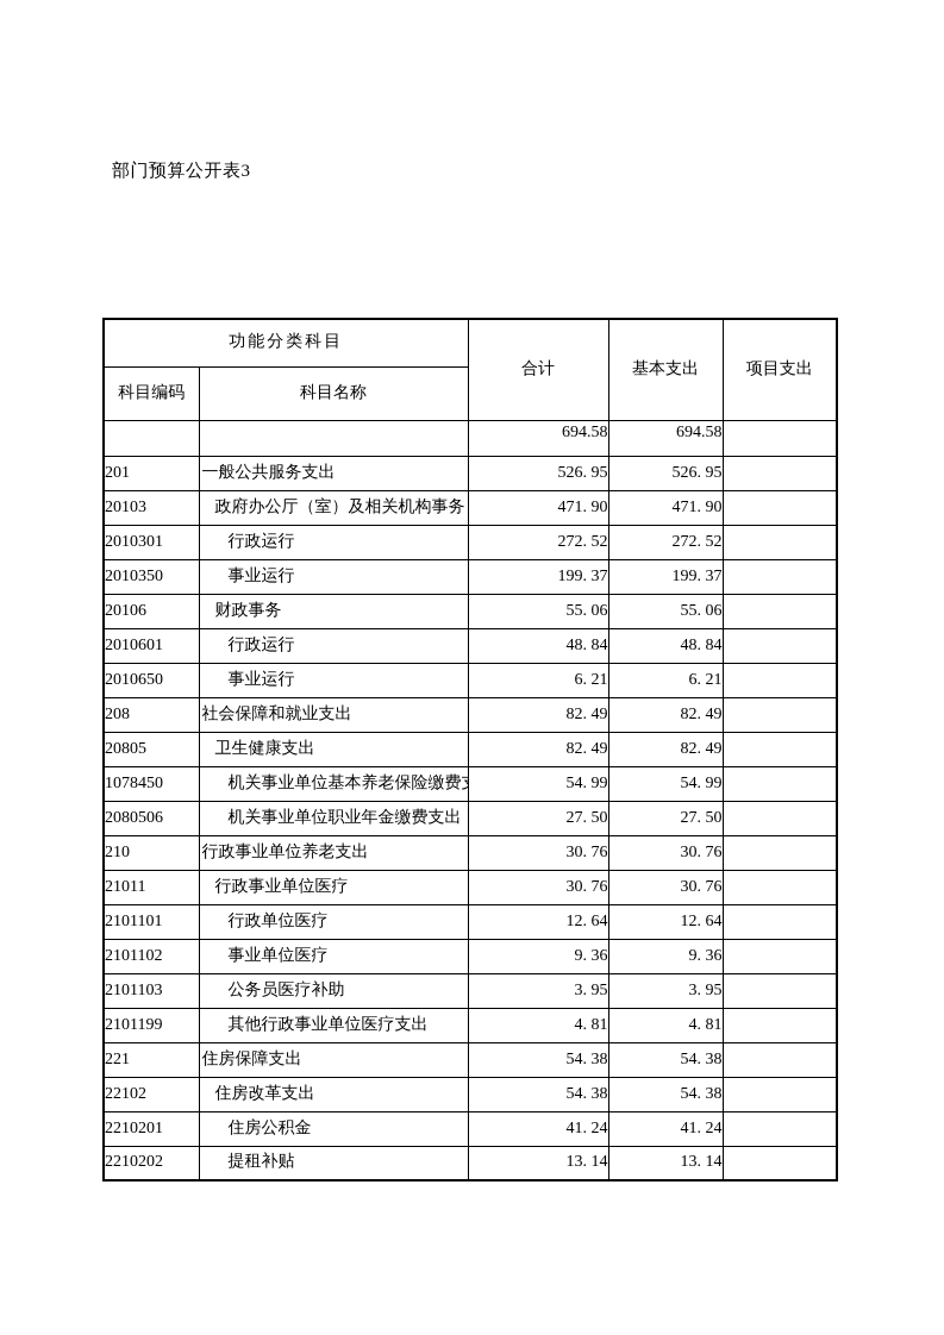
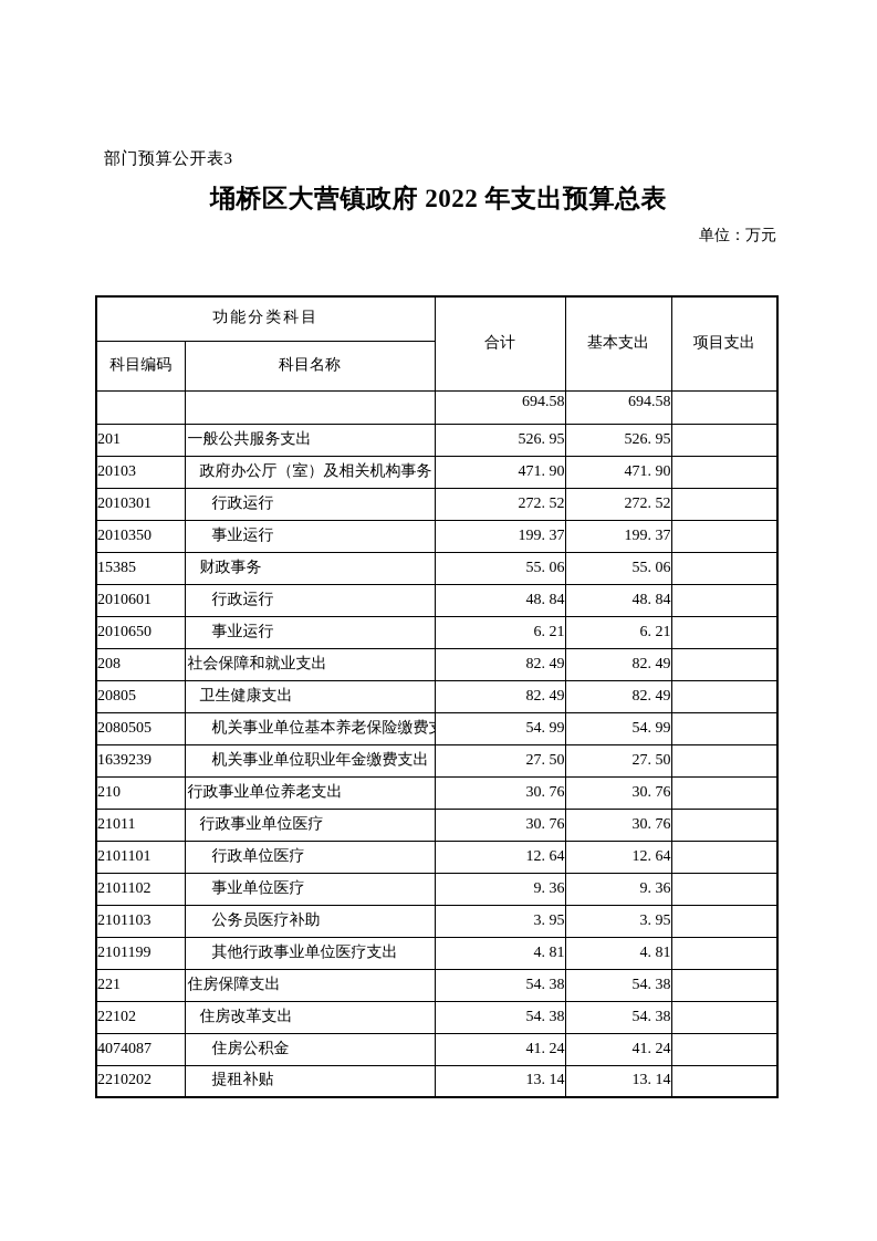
  部门预算公开表3
+ 埇桥区大营镇政府 2022 年支出预算总表
+ 单位：万元
  功能分类科目	合计	基本支出	项目支出
  科目编码	科目名称
  		694.58	694.58
  201	一般公共服务支出	526. 95	526. 95
  20103	政府办公厅（室）及相关机构事务	471. 90	471. 90
  2010301	行政运行	272. 52	272. 52
  2010350	事业运行	199. 37	199. 37
- 20106	财政事务	55. 06	55. 06
+ 15385	财政事务	55. 06	55. 06
  2010601	行政运行	48. 84	48. 84
  2010650	事业运行	6. 21	6. 21
  208	社会保障和就业支出	82. 49	82. 49
  20805	卫生健康支出	82. 49	82. 49
- 1078450	机关事业单位基本养老保险缴费	54. 99	54. 99
+ 2080505	机关事业单位基本养老保险缴费	54. 99	54. 99
- 2080506	机关事业单位职业年金缴费支出	27. 50	27. 50
+ 1639239	机关事业单位职业年金缴费支出	27. 50	27. 50
  210	行政事业单位养老支出	30. 76	30. 76
  21011	行政事业单位医疗	30. 76	30. 76
  2101101	行政单位医疗	12. 64	12. 64
  2101102	事业单位医疗	9. 36	9. 36
  2101103	公务员医疗补助	3. 95	3. 95
  2101199	其他行政事业单位医疗支出	4. 81	4. 81
  221	住房保障支出	54. 38	54. 38
  22102	住房改革支出	54. 38	54. 38
- 2210201	住房公积金	41. 24	41. 24
+ 4074087	住房公积金	41. 24	41. 24
  2210202	提租补贴	13. 14	13. 14
